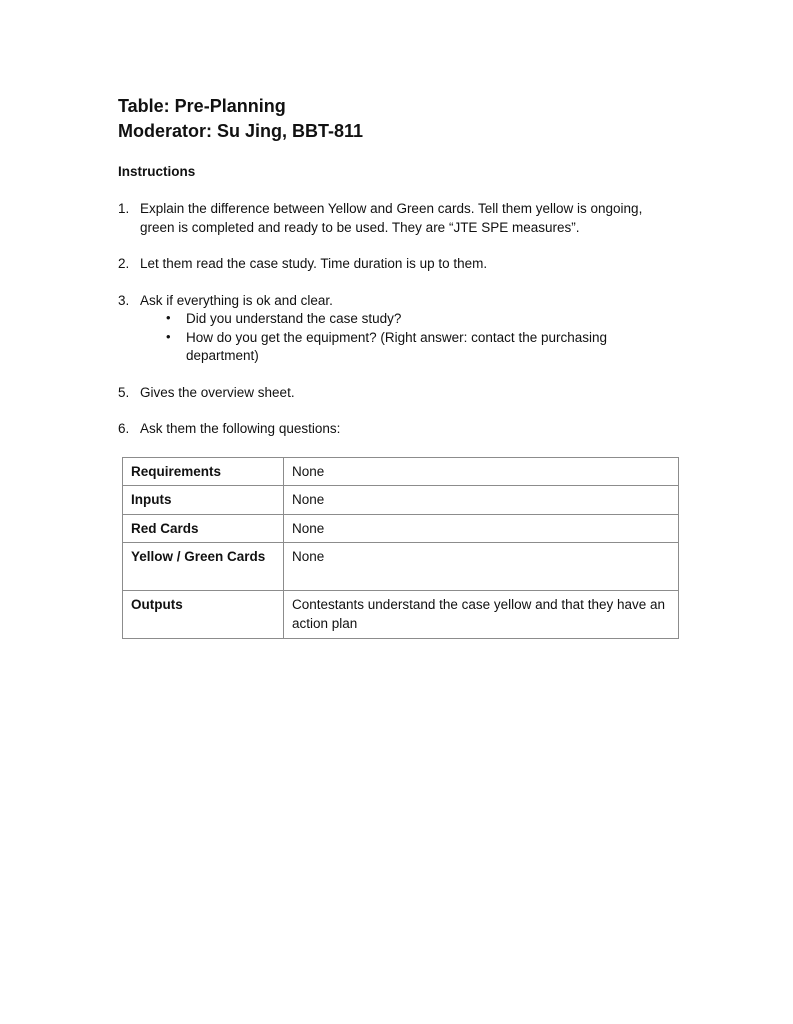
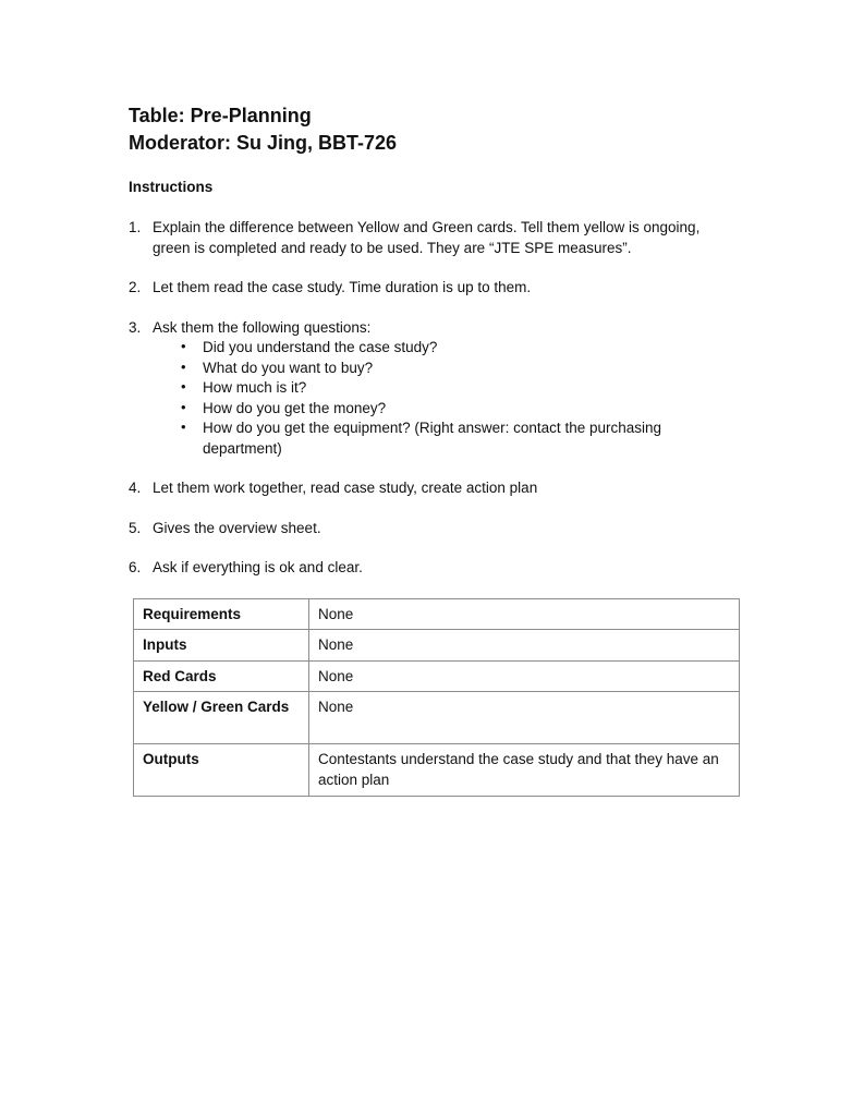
  Table: Pre-Planning
- Moderator: Su Jing, BBT-811
+ Moderator: Su Jing, BBT-726
  Instructions
  1. Explain the difference between Yellow and Green cards. Tell them yellow is ongoing, green is completed and ready to be used. They are “JTE SPE measures”.
  2. Let them read the case study. Time duration is up to them.
- 3. Ask if everything is ok and clear.
+ 3. Ask them the following questions:
  Did you understand the case study?
+ What do you want to buy?
+ How much is it?
+ How do you get the money?
  How do you get the equipment? (Right answer: contact the purchasing department)
+ 4. Let them work together, read case study, create action plan
  5. Gives the overview sheet.
- 6. Ask them the following questions:
+ 6. Ask if everything is ok and clear.
  Requirements	None
  Inputs	None
  Red Cards	None
  Yellow / Green Cards	None
- Outputs	Contestants understand the case yellow and that they have an action plan
+ Outputs	Contestants understand the case study and that they have an action plan
